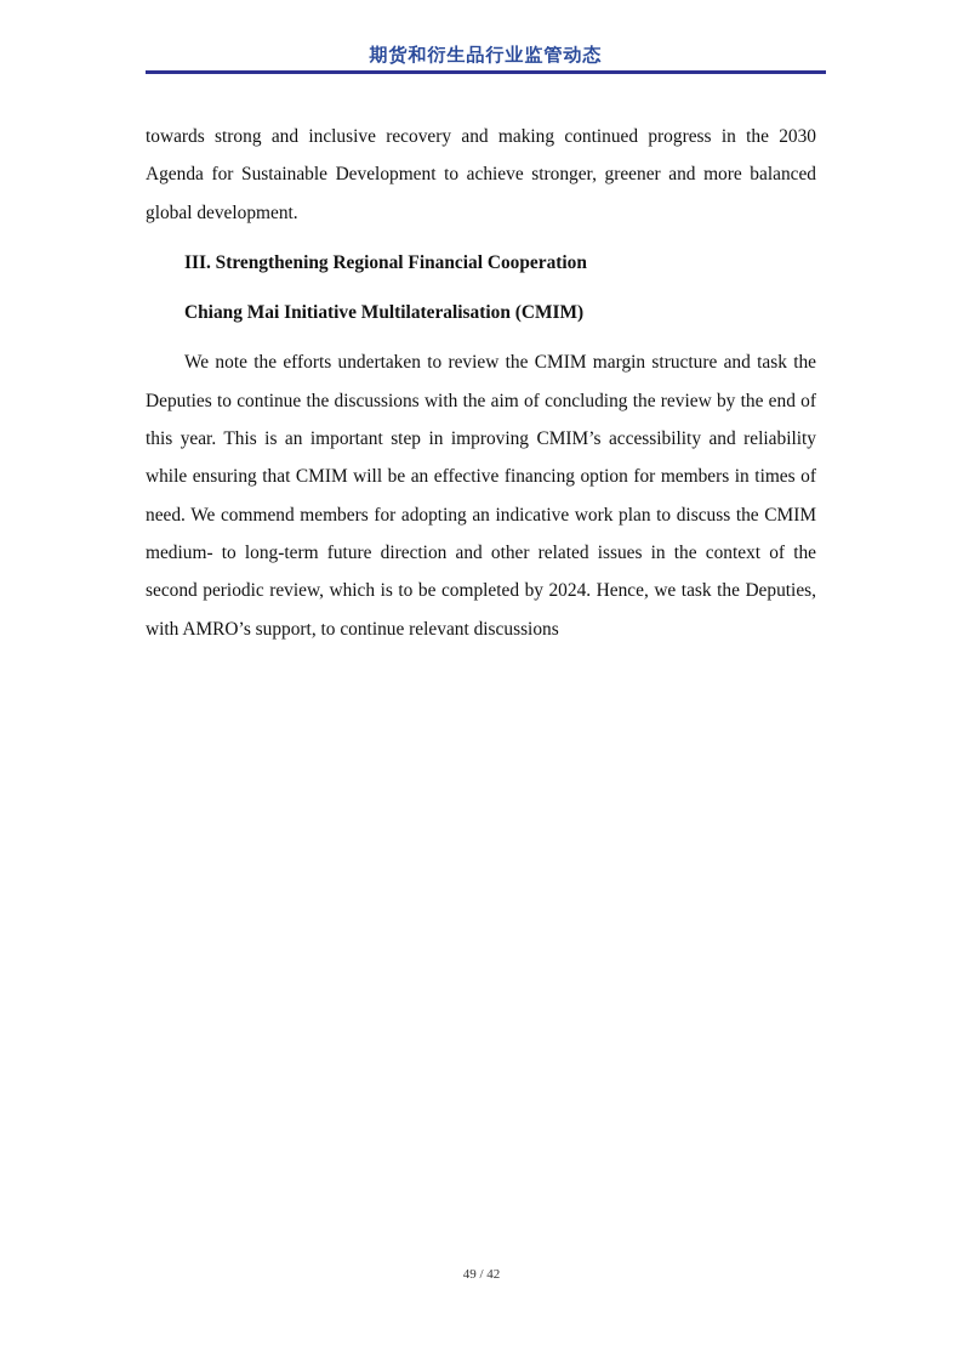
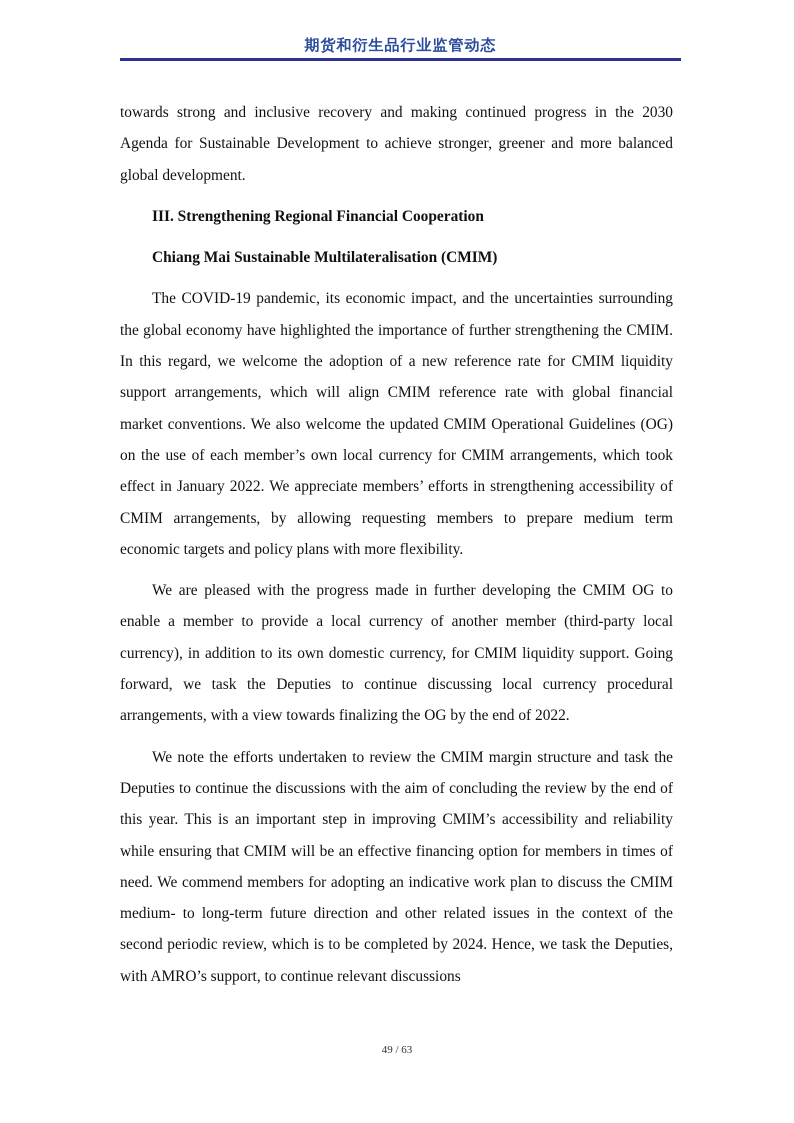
  期货和衍生品行业监管动态
  towards strong and inclusive recovery and making continued progress in the 2030 Agenda for Sustainable Development to achieve stronger, greener and more balanced global development.
  III. Strengthening Regional Financial Cooperation
- Chiang Mai Initiative Multilateralisation (CMIM)
+ Chiang Mai Sustainable Multilateralisation (CMIM)
+ The COVID-19 pandemic, its economic impact, and the uncertainties surrounding the global economy have highlighted the importance of further strengthening the CMIM. In this regard, we welcome the adoption of a new reference rate for CMIM liquidity support arrangements, which will align CMIM reference rate with global financial market conventions. We also welcome the updated CMIM Operational Guidelines (OG) on the use of each member’s own local currency for CMIM arrangements, which took effect in January 2022. We appreciate members’ efforts in strengthening accessibility of CMIM arrangements, by allowing requesting members to prepare medium term economic targets and policy plans with more flexibility.
+ We are pleased with the progress made in further developing the CMIM OG to enable a member to provide a local currency of another member (third-party local currency), in addition to its own domestic currency, for CMIM liquidity support. Going forward, we task the Deputies to continue discussing local currency procedural arrangements, with a view towards finalizing the OG by the end of 2022.
  We note the efforts undertaken to review the CMIM margin structure and task the Deputies to continue the discussions with the aim of concluding the review by the end of this year. This is an important step in improving CMIM’s accessibility and reliability while ensuring that CMIM will be an effective financing option for members in times of need. We commend members for adopting an indicative work plan to discuss the CMIM medium- to long-term future direction and other related issues in the context of the second periodic review, which is to be completed by 2024. Hence, we task the Deputies, with AMRO’s support, to continue relevant discussions
- 49 / 42
+ 49 / 63
